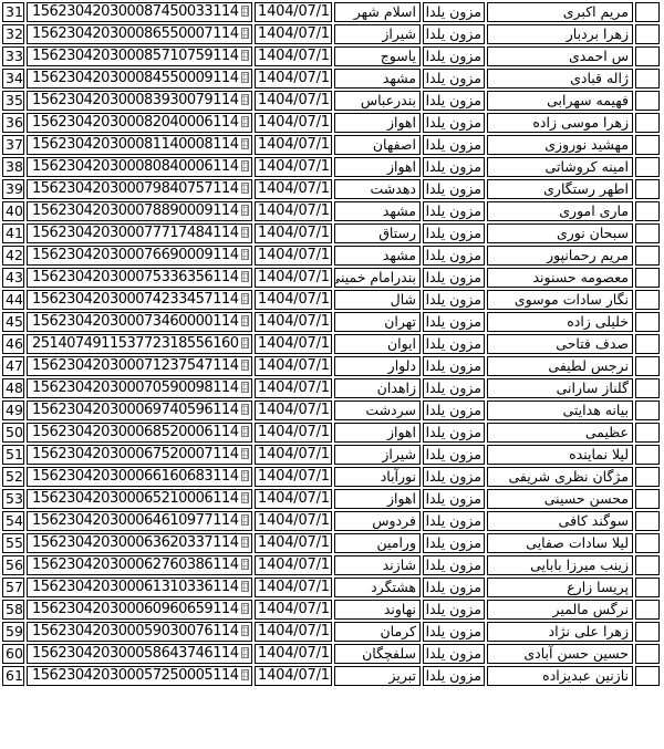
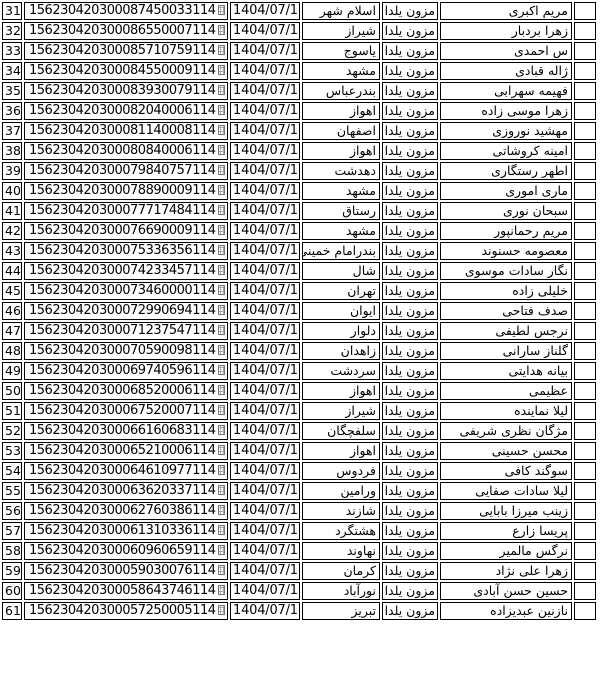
  31	156230420300087450033114	1404/07/1	اسلام شهر	مزون یلدا	مریم اکبری
  32	156230420300086550007114	1404/07/1	شیراز	مزون یلدا	زهرا بردبار
  33	156230420300085710759114	1404/07/1	یاسوج	مزون یلدا	س احمدی
  34	156230420300084550009114	1404/07/1	مشهد	مزون یلدا	ژاله قبادی
  35	156230420300083930079114	1404/07/1	بندرعباس	مزون یلدا	فهیمه سهرابی
  36	156230420300082040006114	1404/07/1	اهواز	مزون یلدا	زهرا موسی زاده
  37	156230420300081140008114	1404/07/1	اصفهان	مزون یلدا	مهشید نوروزی
  38	156230420300080840006114	1404/07/1	اهواز	مزون یلدا	امینه کروشاتی
  39	156230420300079840757114	1404/07/1	دهدشت	مزون یلدا	اطهر رستگاری
  40	156230420300078890009114	1404/07/1	مشهد	مزون یلدا	ماری اموری
  41	156230420300077717484114	1404/07/1	رستاق	مزون یلدا	سبحان نوری
  42	156230420300076690009114	1404/07/1	مشهد	مزون یلدا	مریم رحمانپور
  43	156230420300075336356114	1404/07/1	بندرامام خمینی	مزون یلدا	معصومه حسنوند
  44	156230420300074233457114	1404/07/1	شال	مزون یلدا	نگار سادات موسوی
  45	156230420300073460000114	1404/07/1	تهران	مزون یلدا	خلیلی زاده
- 46	251407491153772318556160	1404/07/1	ایوان	مزون یلدا	صدف فتاحی
+ 46	156230420300072990694114	1404/07/1	ایوان	مزون یلدا	صدف فتاحی
  47	156230420300071237547114	1404/07/1	دلوار	مزون یلدا	نرجس لطیفی
  48	156230420300070590098114	1404/07/1	زاهدان	مزون یلدا	گلناز سارانی
  49	156230420300069740596114	1404/07/1	سردشت	مزون یلدا	بیانه هدایتی
  50	156230420300068520006114	1404/07/1	اهواز	مزون یلدا	عظیمی
  51	156230420300067520007114	1404/07/1	شیراز	مزون یلدا	لیلا نماینده
- 52	156230420300066160683114	1404/07/1	نورآباد	مزون یلدا	مژگان نظری شریفی
+ 52	156230420300066160683114	1404/07/1	سلفچگان	مزون یلدا	مژگان نظری شریفی
  53	156230420300065210006114	1404/07/1	اهواز	مزون یلدا	محسن حسینی
  54	156230420300064610977114	1404/07/1	فردوس	مزون یلدا	سوگند کافی
  55	156230420300063620337114	1404/07/1	ورامین	مزون یلدا	لیلا سادات صفایی
  56	156230420300062760386114	1404/07/1	شازند	مزون یلدا	زینب میرزا بابایی
  57	156230420300061310336114	1404/07/1	هشتگرد	مزون یلدا	پریسا زارع
  58	156230420300060960659114	1404/07/1	نهاوند	مزون یلدا	نرگس مالمیر
  59	156230420300059030076114	1404/07/1	کرمان	مزون یلدا	زهرا علی نژاد
- 60	156230420300058643746114	1404/07/1	سلفچگان	مزون یلدا	حسین حسن آبادی
+ 60	156230420300058643746114	1404/07/1	نورآباد	مزون یلدا	حسین حسن آبادی
  61	156230420300057250005114	1404/07/1	تبریز	مزون یلدا	نازنین عبدیزاده
